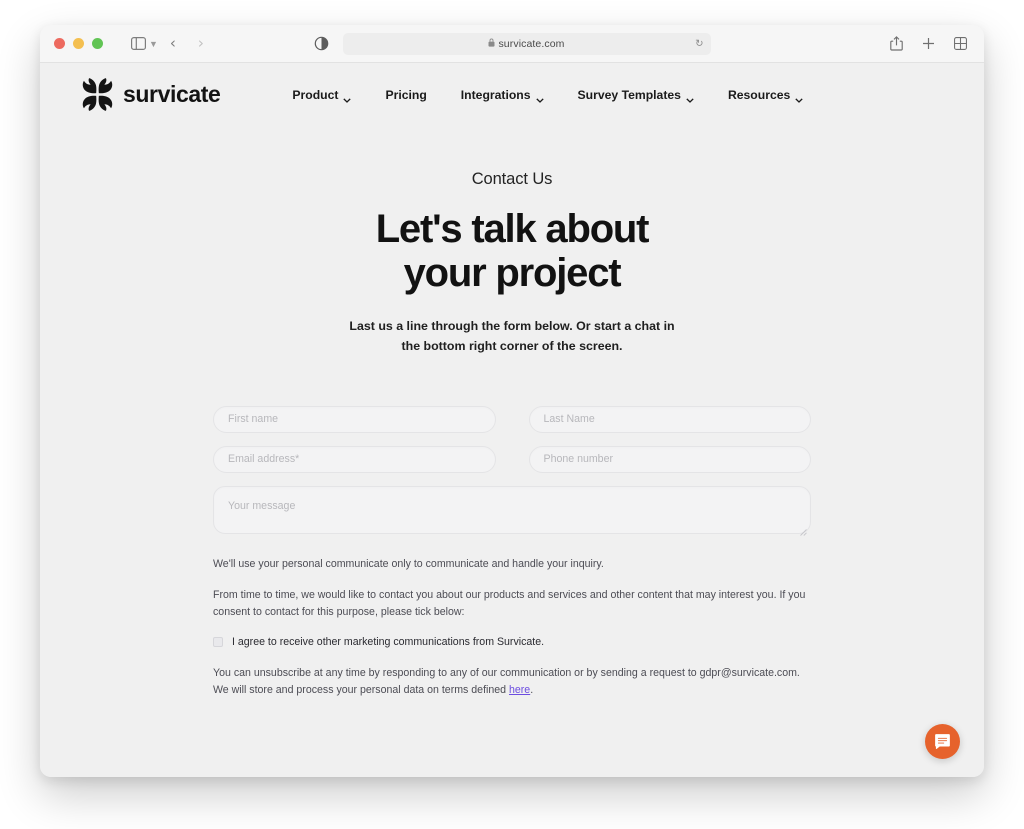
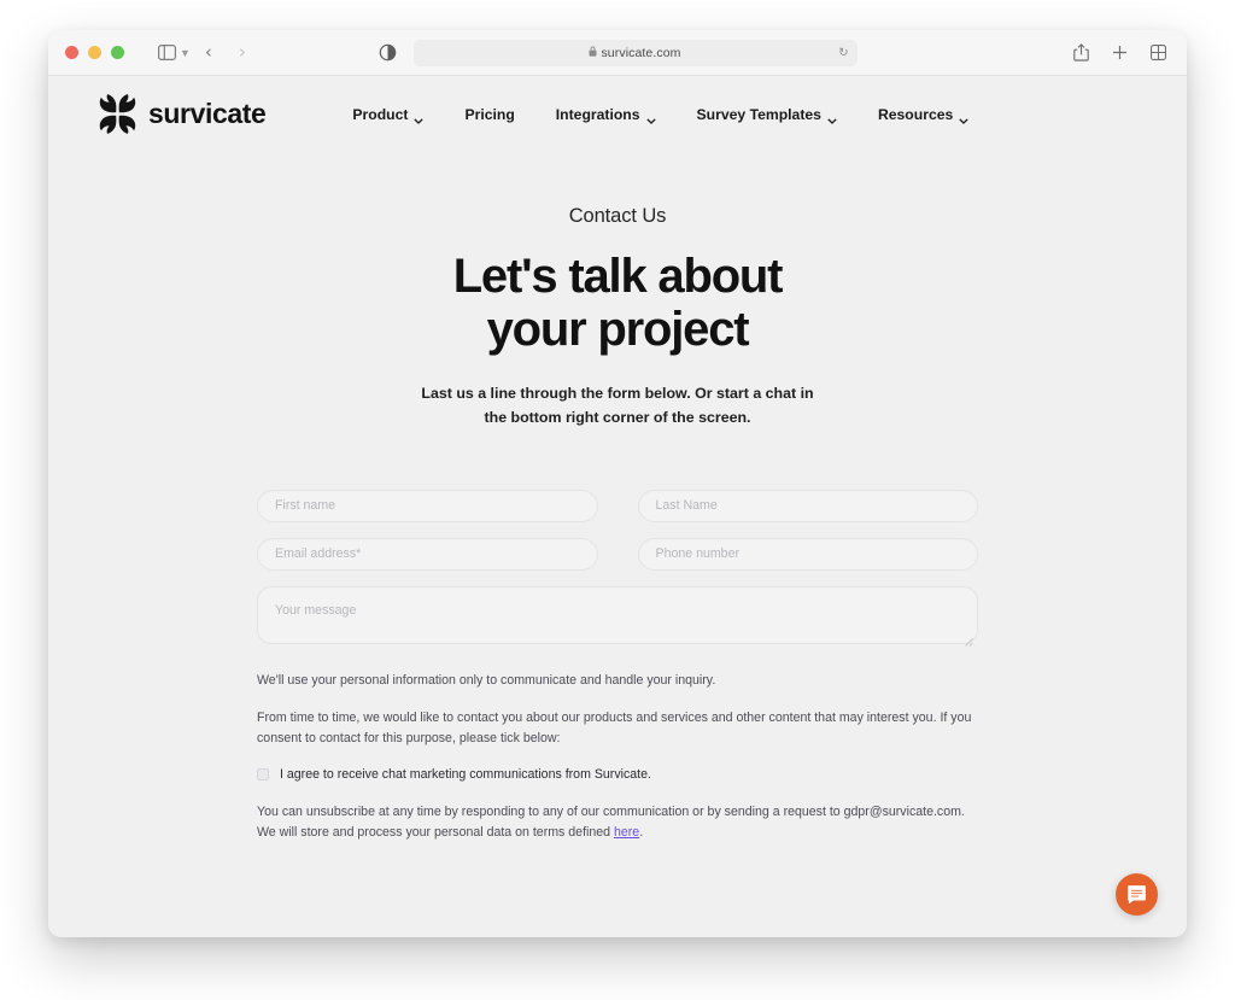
  ▼
  ‹
  ›
  survicate.com
  ↻
  survicate
  Product
  Pricing
  Integrations
  Survey Templates
  Resources
  Contact Us
  Let's talk about
  your project
  Last us a line through the form below. Or start a chat in
  the bottom right corner of the screen.
  First name
  Last Name
  Email address*
  Phone number
  Your message
- We'll use your personal communicate only to communicate and handle your inquiry.
+ We'll use your personal information only to communicate and handle your inquiry.
  From time to time, we would like to contact you about our products and services and other content that may interest you. If you consent to contact for this purpose, please tick below:
- I agree to receive other marketing communications from Survicate.
+ I agree to receive chat marketing communications from Survicate.
  You can unsubscribe at any time by responding to any of our communication or by sending a request to gdpr@survicate.com. We will store and process your personal data on terms defined here.
